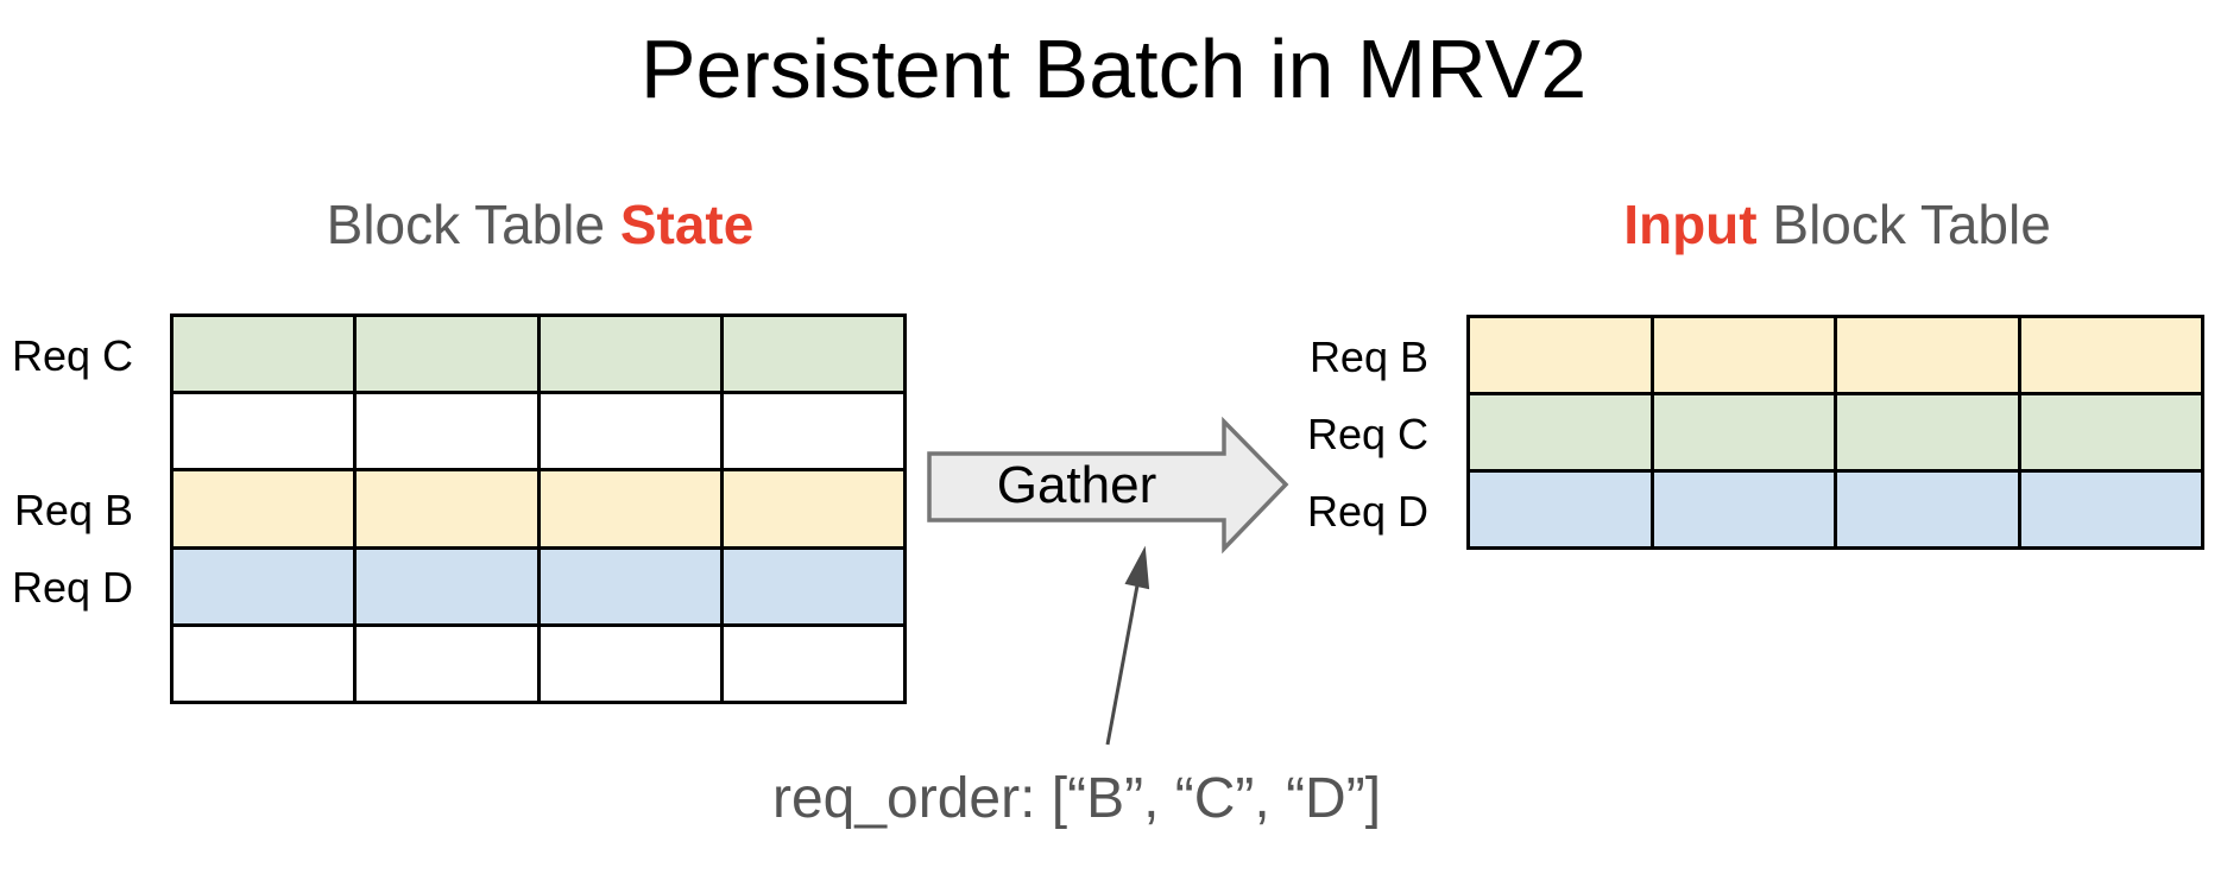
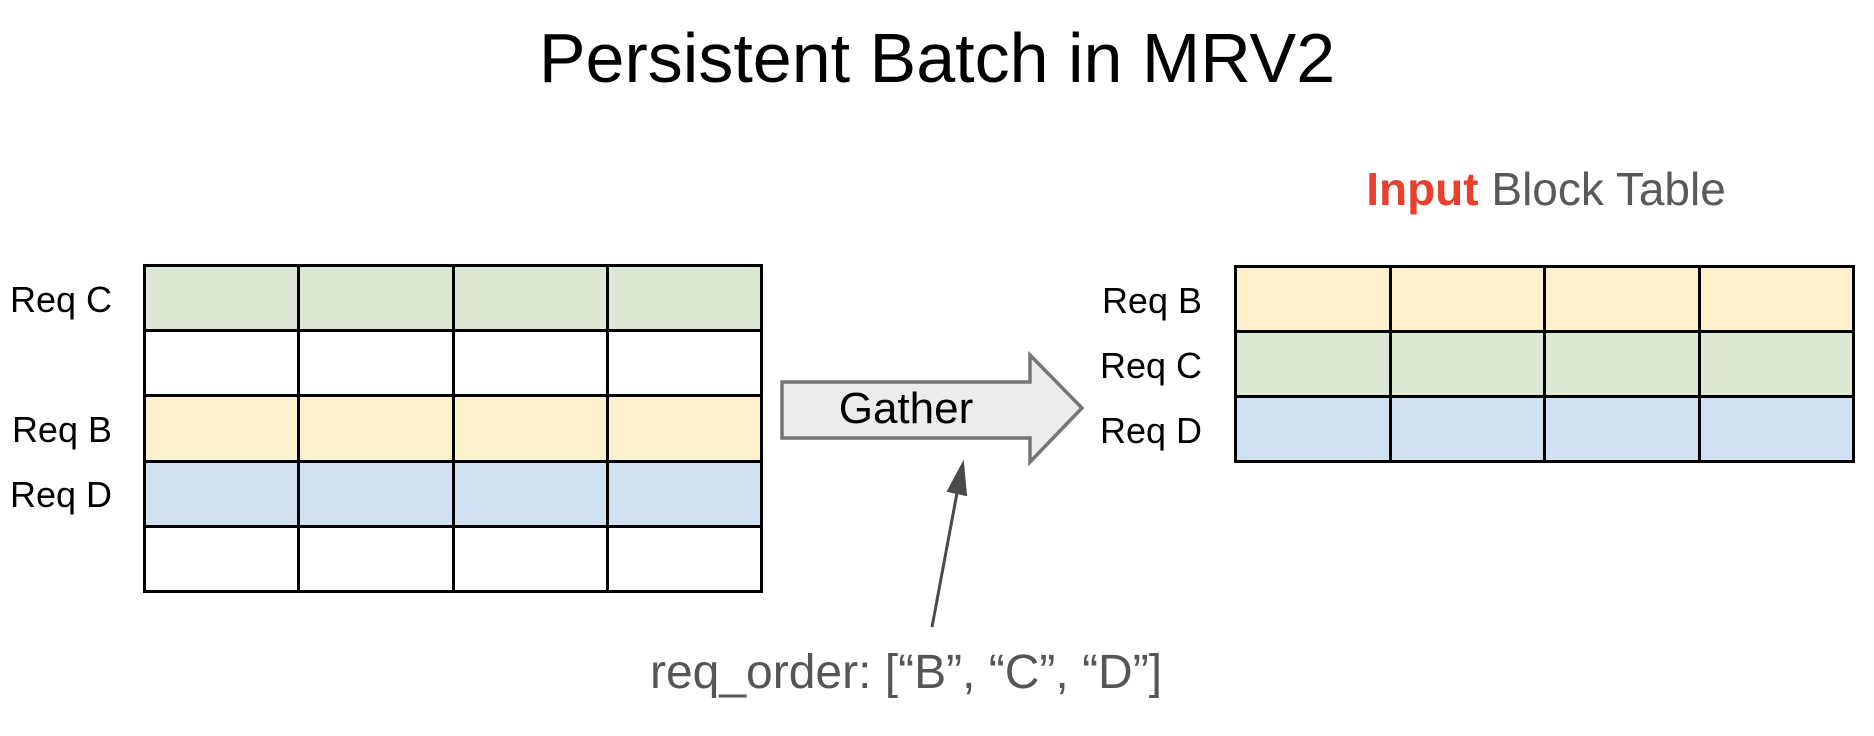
  Persistent Batch in MRV2
- Block Table State
  Input Block Table
  Req C
  Req B
  Req D
  Req B
  Req C
  Req D
  Gather
  req_order: [“B”, “C”, “D”]
